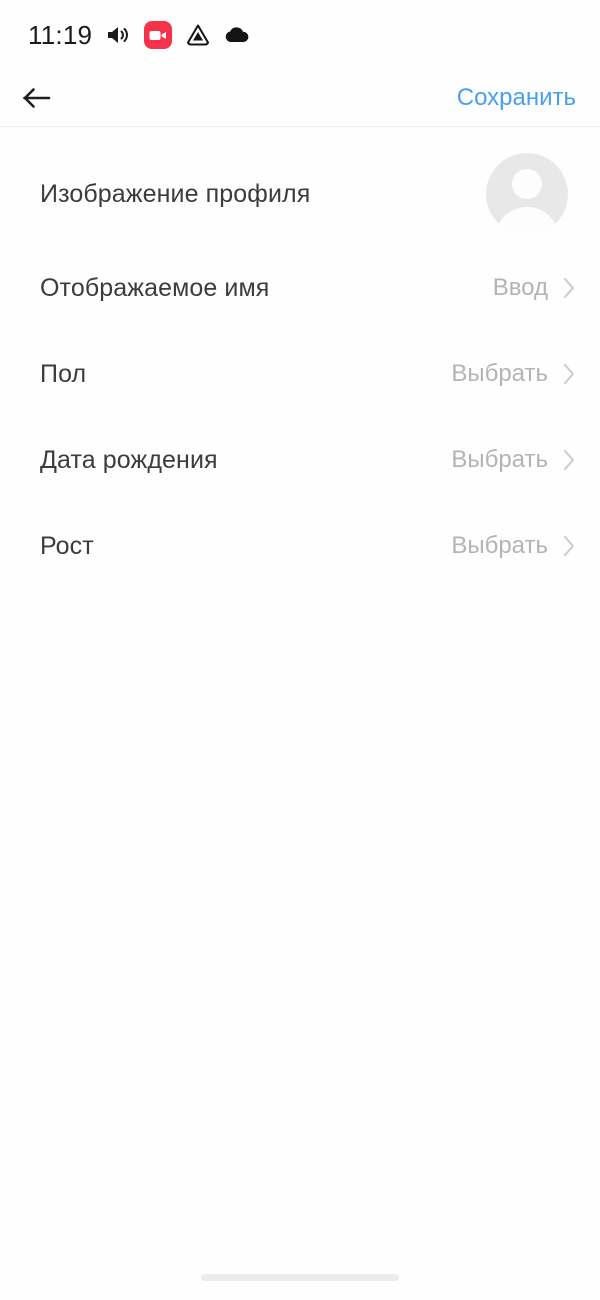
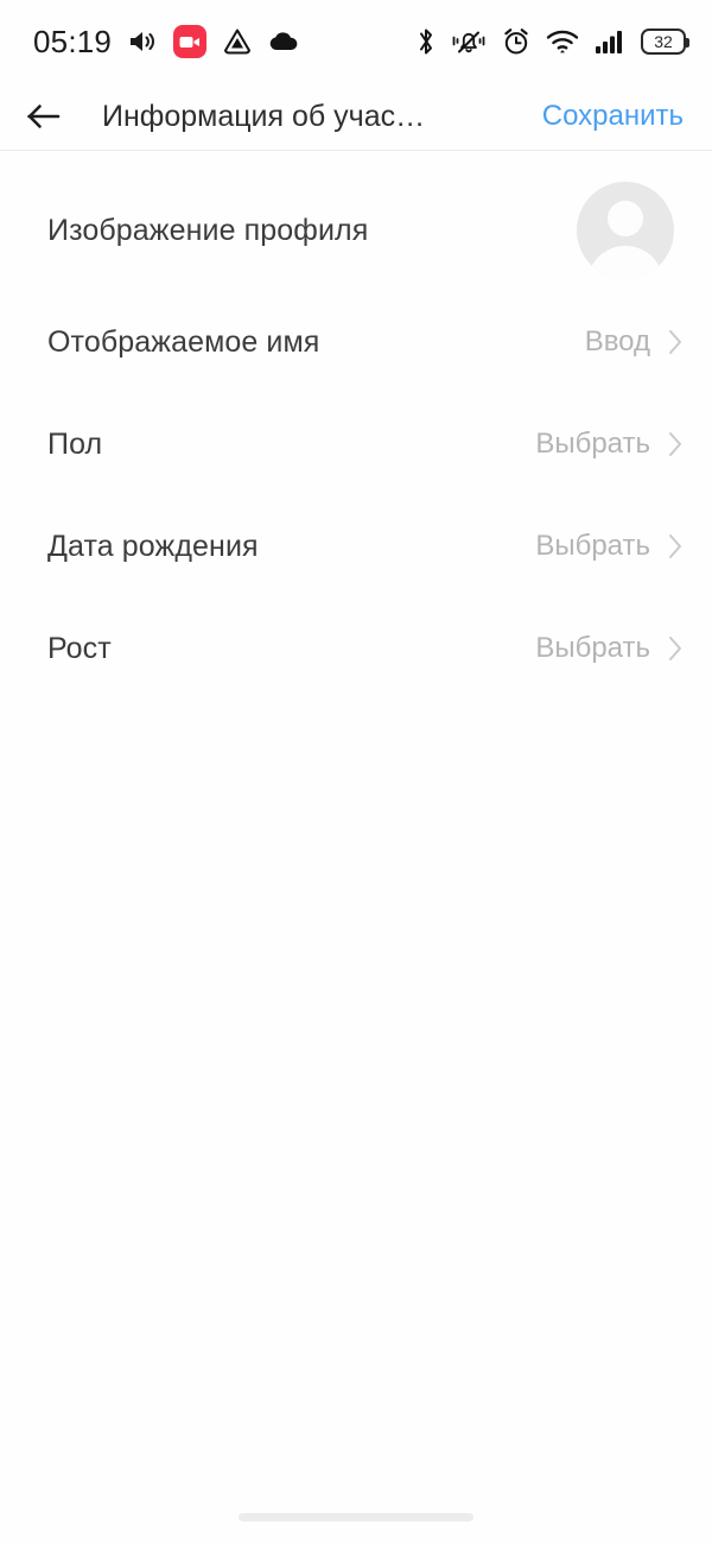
- 11:19
+ 05:19
+ 32
+ Информация об учас…
  Сохранить
  Изображение профиля
  Отображаемое имя
  Ввод
  Пол
  Выбрать
  Дата рождения
  Выбрать
  Рост
  Выбрать
